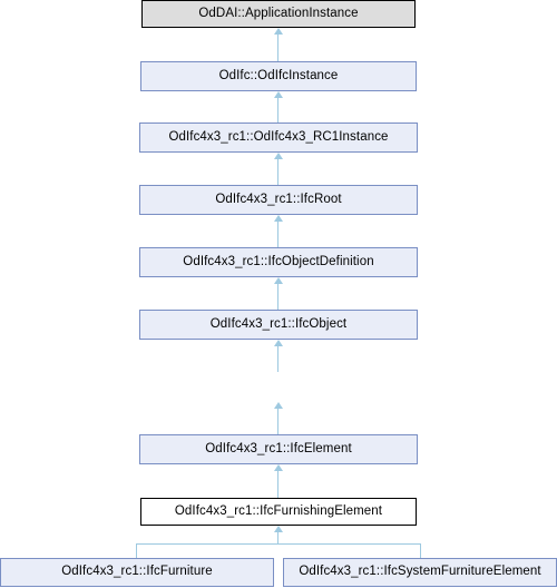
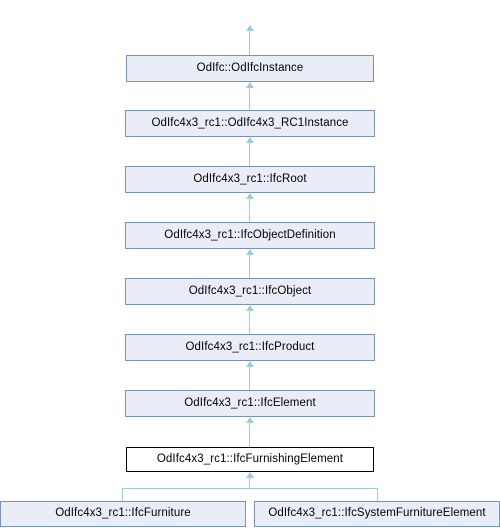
- OdDAI::ApplicationInstance
  OdIfc::OdIfcInstance
  OdIfc4x3_rc1::OdIfc4x3_RC1Instance
  OdIfc4x3_rc1::IfcRoot
  OdIfc4x3_rc1::IfcObjectDefinition
  OdIfc4x3_rc1::IfcObject
+ OdIfc4x3_rc1::IfcProduct
  OdIfc4x3_rc1::IfcElement
  OdIfc4x3_rc1::IfcFurnishingElement
  OdIfc4x3_rc1::IfcFurniture
  OdIfc4x3_rc1::IfcSystemFurnitureElement
